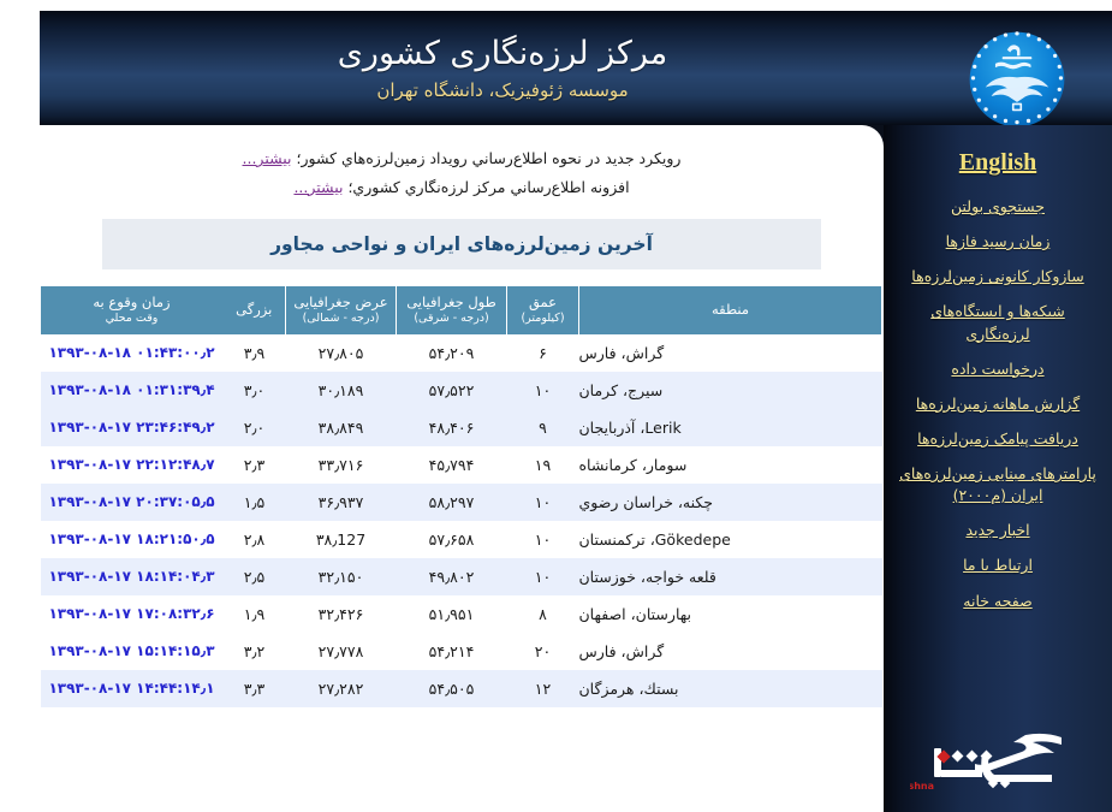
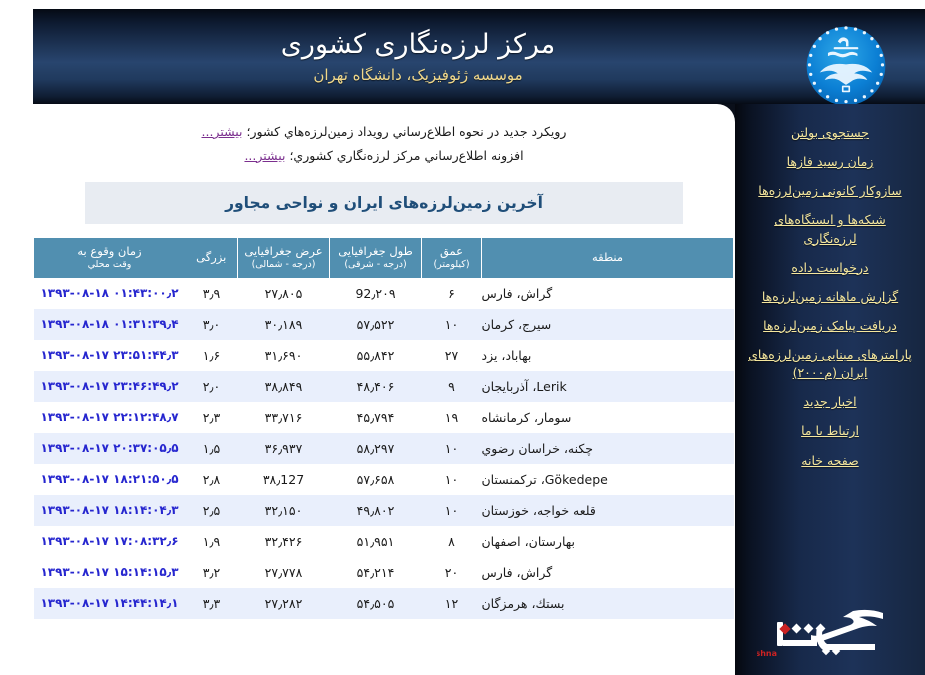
  مرکز لرزه‌نگاری کشوری
  موسسه ژئوفیزیک، دانشگاه تهران
- English
  جستجوی بولتن
  زمان رسید فازها
  سازوکار کانونی زمین‌لرزه‌ها
  شبکه‌ها و ایستگاه‌های لرزه‌نگاری
  درخواست داده
  گزارش ماهانه زمین‌لرزه‌ها
  دریافت پیامک زمین‌لرزه‌ها
  پارامترهای مبنایی زمین‌لرزه‌های ایران (م۲۰۰۰)
  اخبار جدید
  ارتباط با ما
  صفحه خانه
  رویکرد جدید در نحوه اطلاع‌رساني رویداد زمین‌لرزه‌هاي کشور؛ بیشتر...
  افزونه اطلاع‌رساني مرکز لرزه‌نگاري کشوري؛ بیشتر...
  آخرین زمین‌لرزه‌های ایران و نواحی مجاور
  منطقه	عمق (کیلومتر)	طول جغرافیایی (درجه - شرقی)	عرض جغرافیایی (درجه - شمالی)	بزرگی	زمان وقوع به وقت محلي
- گراش، فارس	۶	۵۴٫۲۰۹	۲۷٫۸۰۵	۳٫۹	۱۳۹۳-۰۸-۱۸ ۰۱:۴۳:۰۰٫۲
+ گراش، فارس	۶	92٫۲۰۹	۲۷٫۸۰۵	۳٫۹	۱۳۹۳-۰۸-۱۸ ۰۱:۴۳:۰۰٫۲
  سیرج، کرمان	۱۰	۵۷٫۵۲۲	۳۰٫۱۸۹	۳٫۰	۱۳۹۳-۰۸-۱۸ ۰۱:۳۱:۳۹٫۴
+ بهاباد، یزد	۲۷	۵۵٫۸۴۲	۳۱٫۶۹۰	۱٫۶	۱۳۹۳-۰۸-۱۷ ۲۳:۵۱:۴۴٫۳
  Lerik، آذربایجان	۹	۴۸٫۴۰۶	۳۸٫۸۴۹	۲٫۰	۱۳۹۳-۰۸-۱۷ ۲۳:۴۶:۴۹٫۲
  سومار، کرمانشاه	۱۹	۴۵٫۷۹۴	۳۳٫۷۱۶	۲٫۳	۱۳۹۳-۰۸-۱۷ ۲۲:۱۲:۴۸٫۷
  چکنه، خراسان رضوي	۱۰	۵۸٫۲۹۷	۳۶٫۹۳۷	۱٫۵	۱۳۹۳-۰۸-۱۷ ۲۰:۳۷:۰۵٫۵
  Gökedepe، ترکمنستان	۱۰	۵۷٫۶۵۸	۳۸٫127	۲٫۸	۱۳۹۳-۰۸-۱۷ ۱۸:۲۱:۵۰٫۵
  قلعه خواجه، خوزستان	۱۰	۴۹٫۸۰۲	۳۲٫۱۵۰	۲٫۵	۱۳۹۳-۰۸-۱۷ ۱۸:۱۴:۰۴٫۳
  بهارستان، اصفهان	۸	۵۱٫۹۵۱	۳۲٫۴۲۶	۱٫۹	۱۳۹۳-۰۸-۱۷ ۱۷:۰۸:۳۲٫۶
  گراش، فارس	۲۰	۵۴٫۲۱۴	۲۷٫۷۷۸	۳٫۲	۱۳۹۳-۰۸-۱۷ ۱۵:۱۴:۱۵٫۳
  بستك، هرمزگان	۱۲	۵۴٫۵۰۵	۲۷٫۲۸۲	۳٫۳	۱۳۹۳-۰۸-۱۷ ۱۴:۴۴:۱۴٫۱
